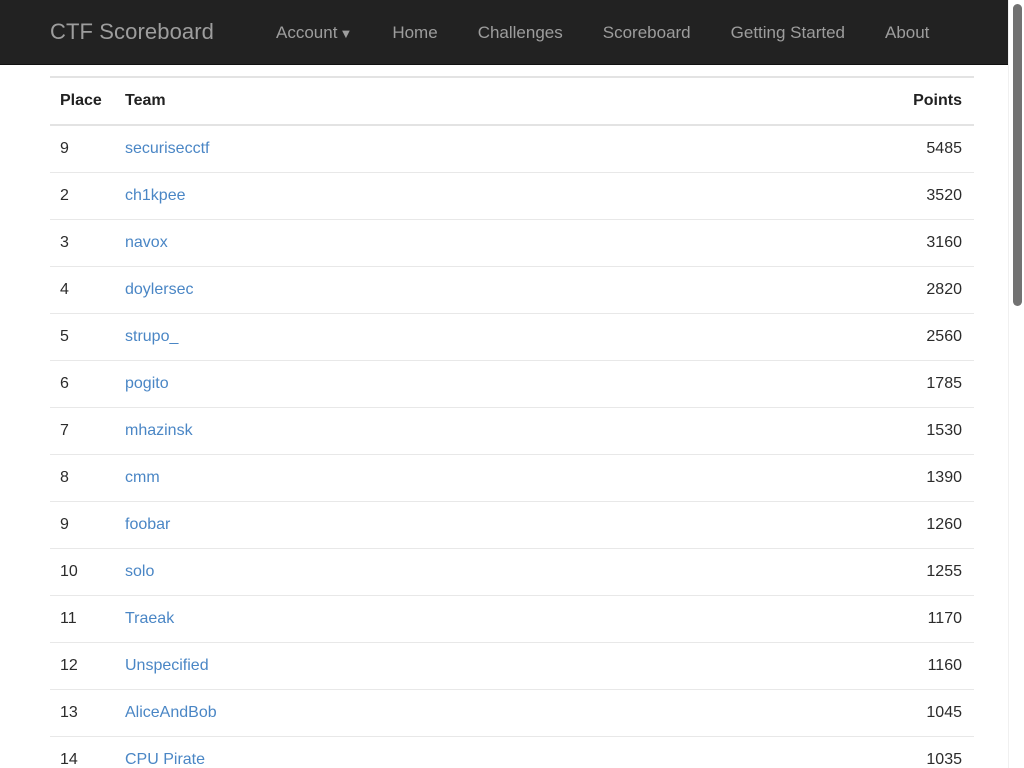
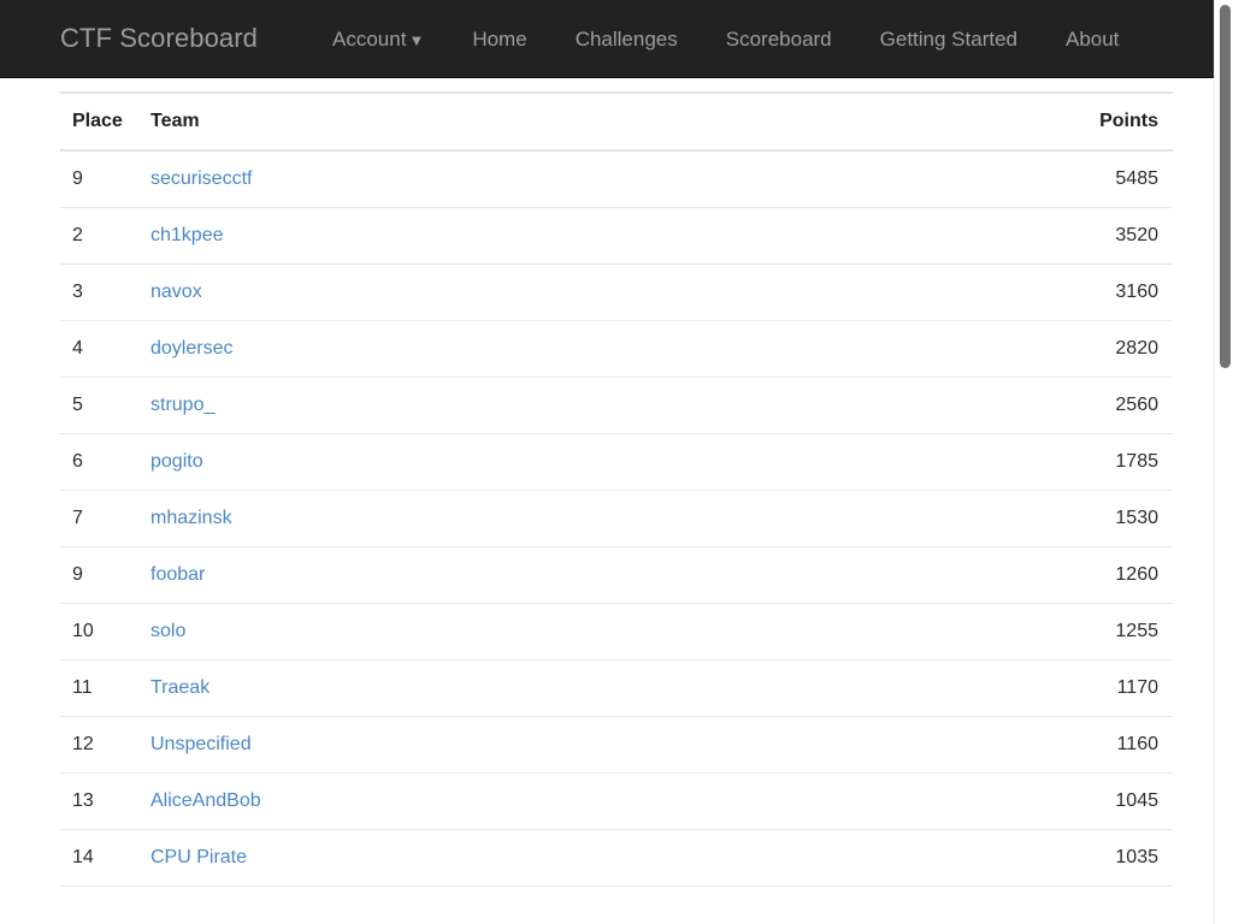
  CTF Scoreboard
  Account
  ▼
  Home
  Challenges
  Scoreboard
  Getting Started
  About
  Place	Team	Points
  9	securisecctf	5485
  2	ch1kpee	3520
  3	navox	3160
  4	doylersec	2820
  5	strupo_	2560
  6	pogito	1785
  7	mhazinsk	1530
- 8	cmm	1390
  9	foobar	1260
  10	solo	1255
  11	Traeak	1170
  12	Unspecified	1160
  13	AliceAndBob	1045
  14	CPU Pirate	1035
